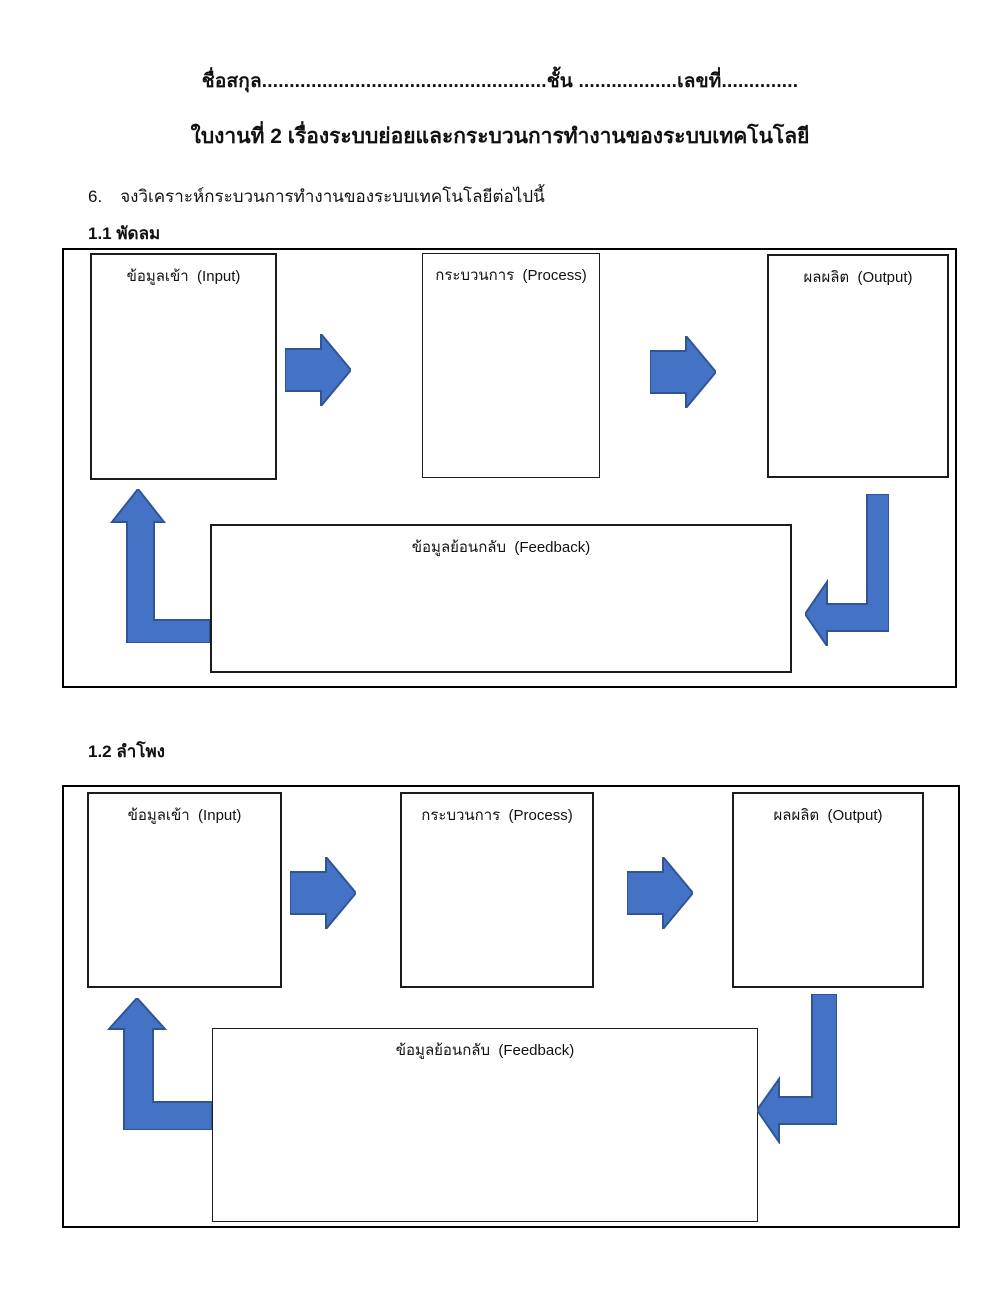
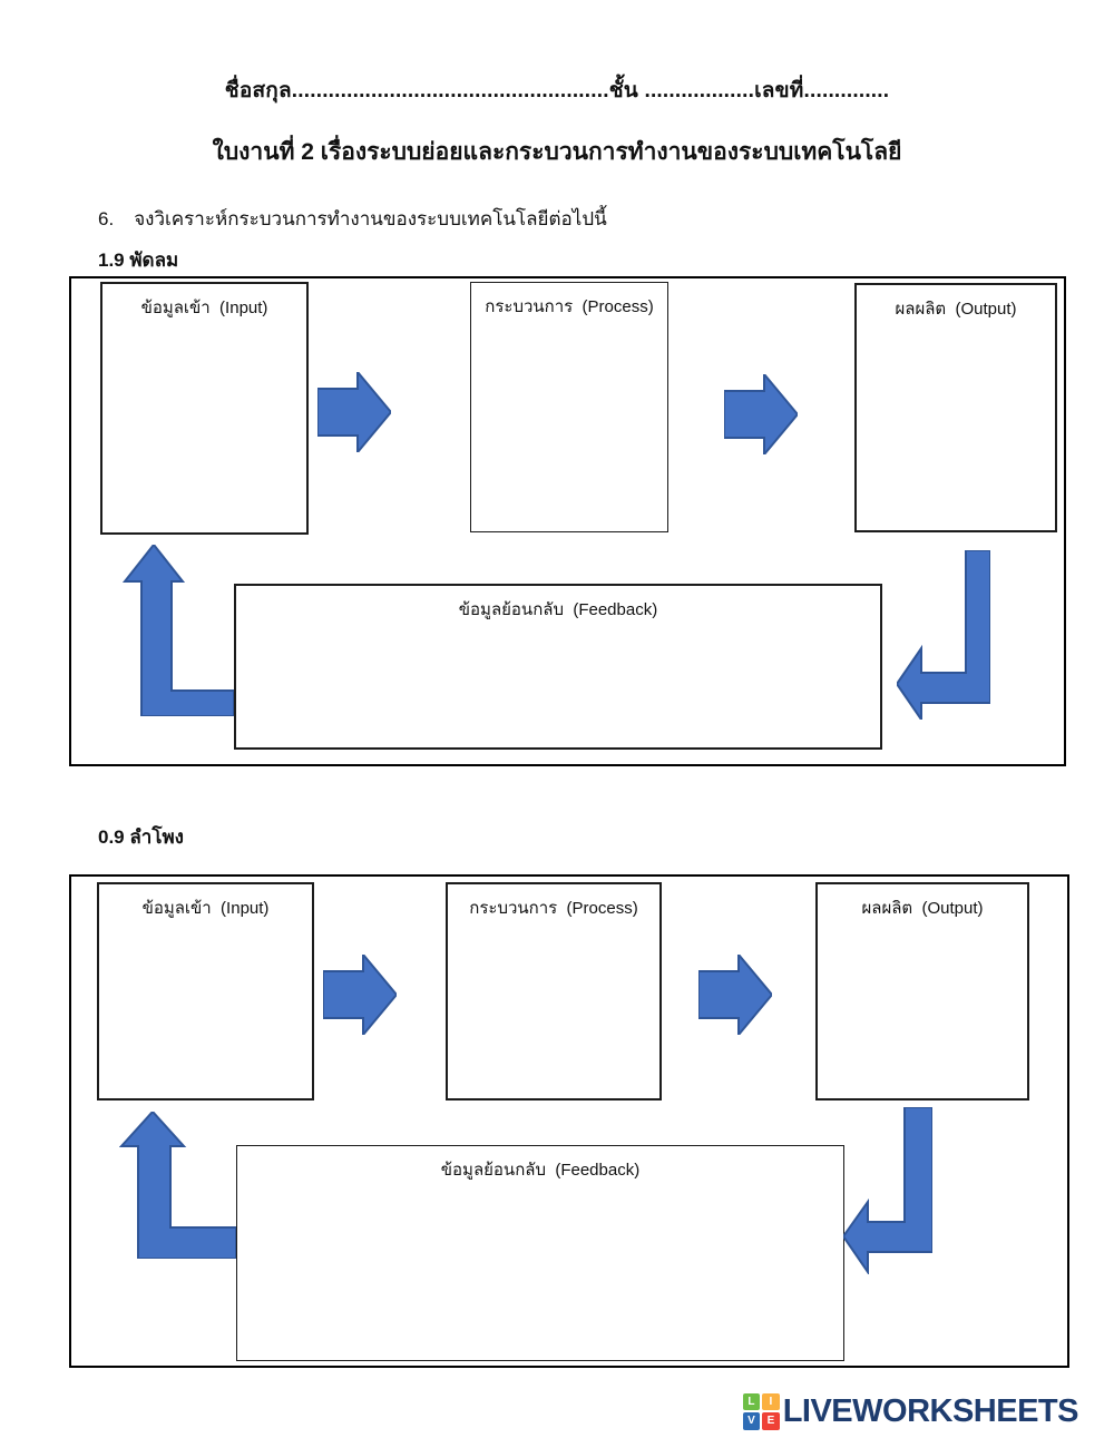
  ชื่อสกุล....................................................ชั้น ..................เลขที่..............
  ใบงานที่ 2 เรื่องระบบย่อยและกระบวนการทำงานของระบบเทคโนโลยี
  6. จงวิเคราะห์กระบวนการทำงานของระบบเทคโนโลยีต่อไปนี้
- 1.1 พัดลม
+ 1.9 พัดลม
  ข้อมูลเข้า (Input)
  กระบวนการ (Process)
  ผลผลิต (Output)
  ข้อมูลย้อนกลับ (Feedback)
- 1.2 ลำโพง
+ 0.9 ลำโพง
  ข้อมูลเข้า (Input)
  กระบวนการ (Process)
  ผลผลิต (Output)
  ข้อมูลย้อนกลับ (Feedback)
+ L
+ I
+ V
+ E
+ LIVEWORKSHEETS
